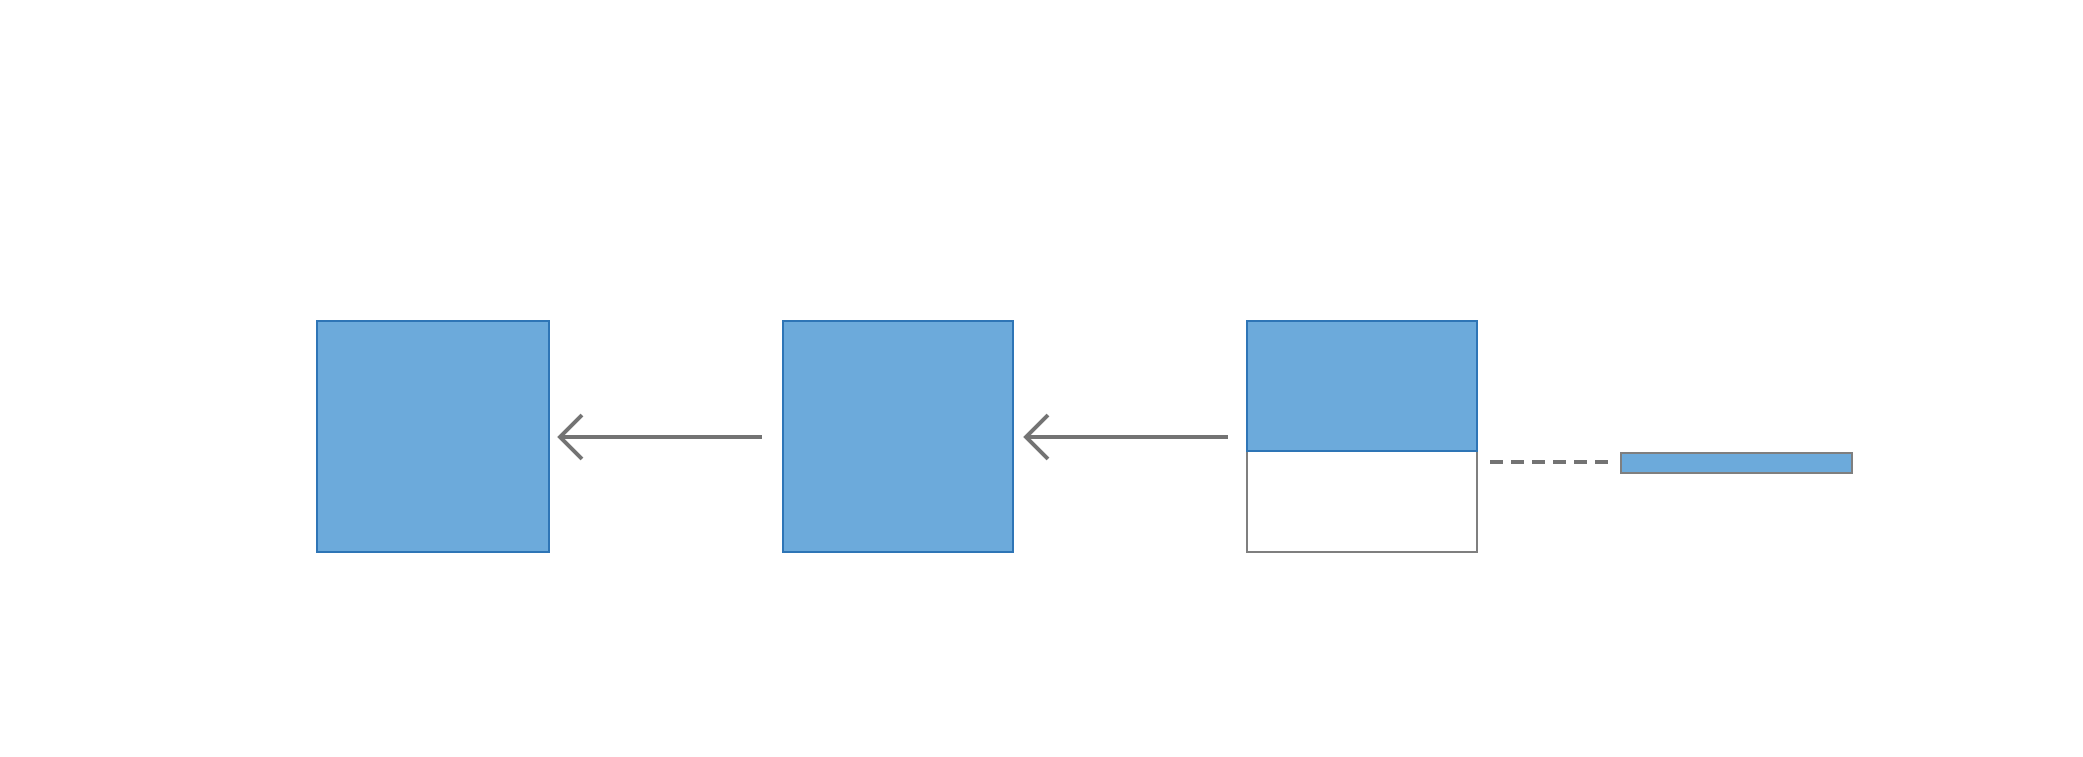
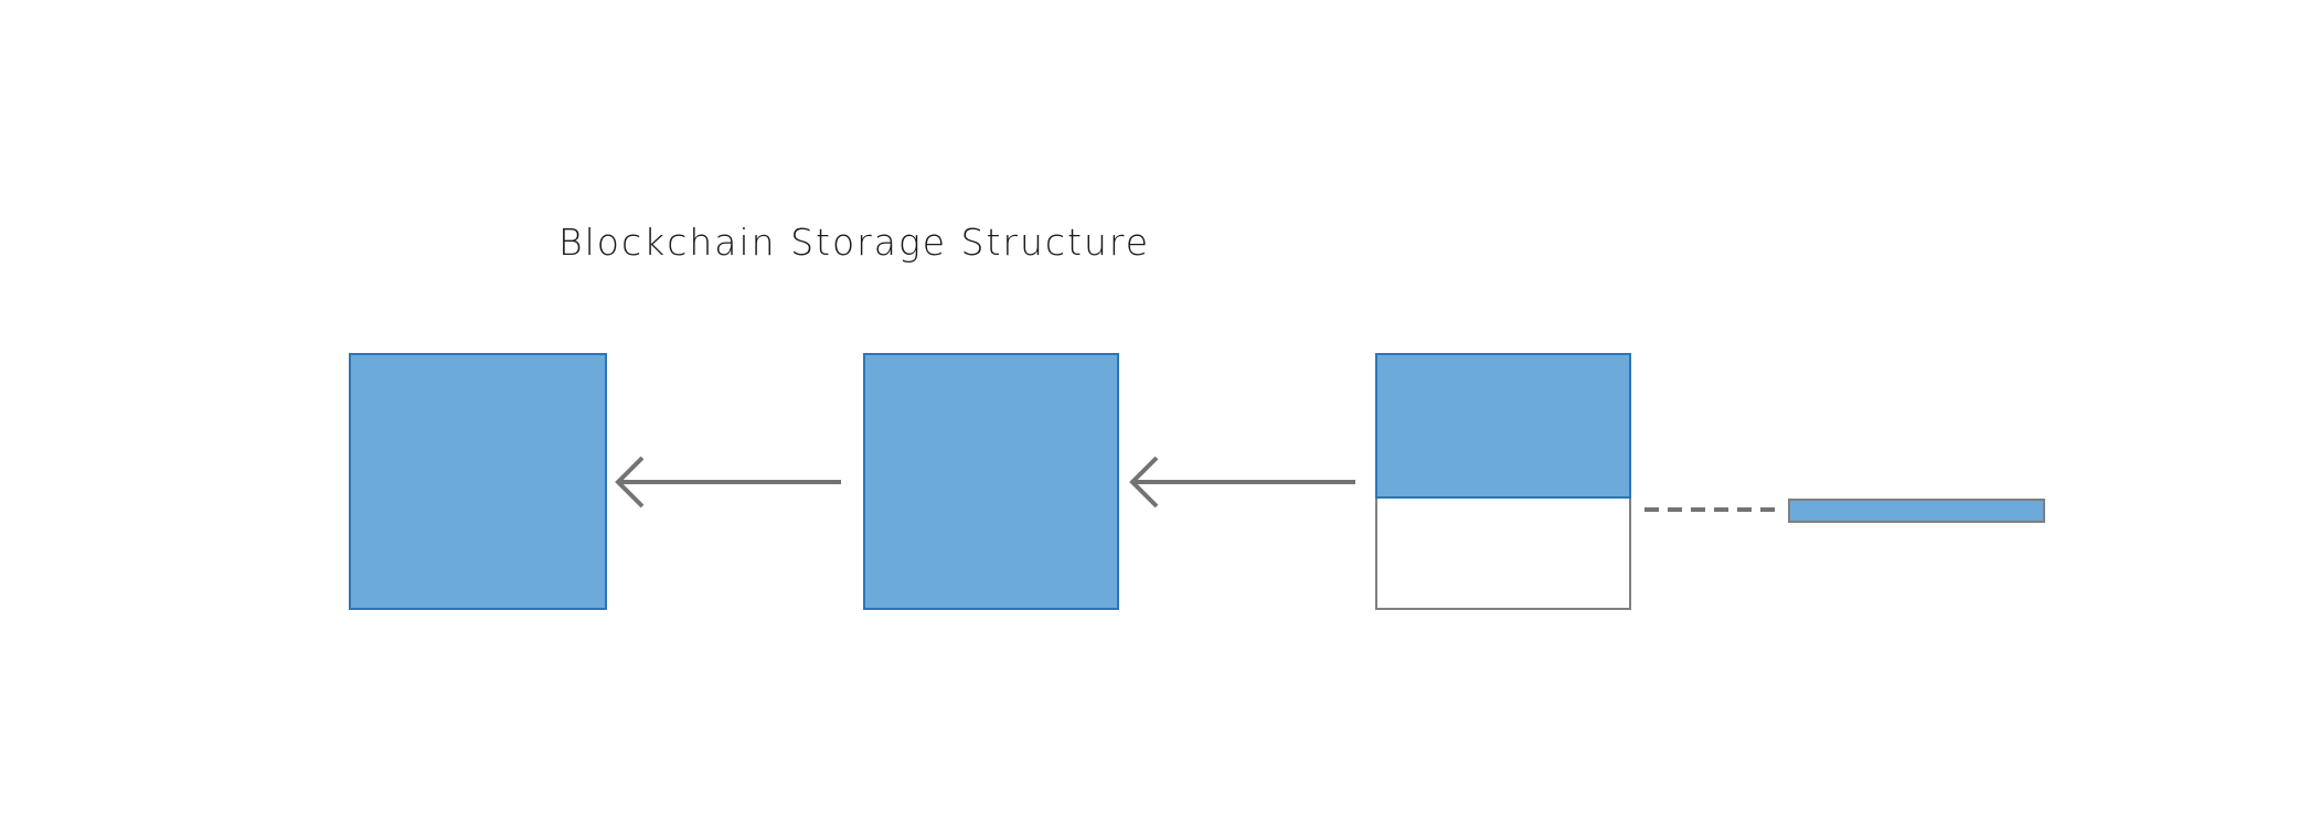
+ Blockchain Storage Structure
